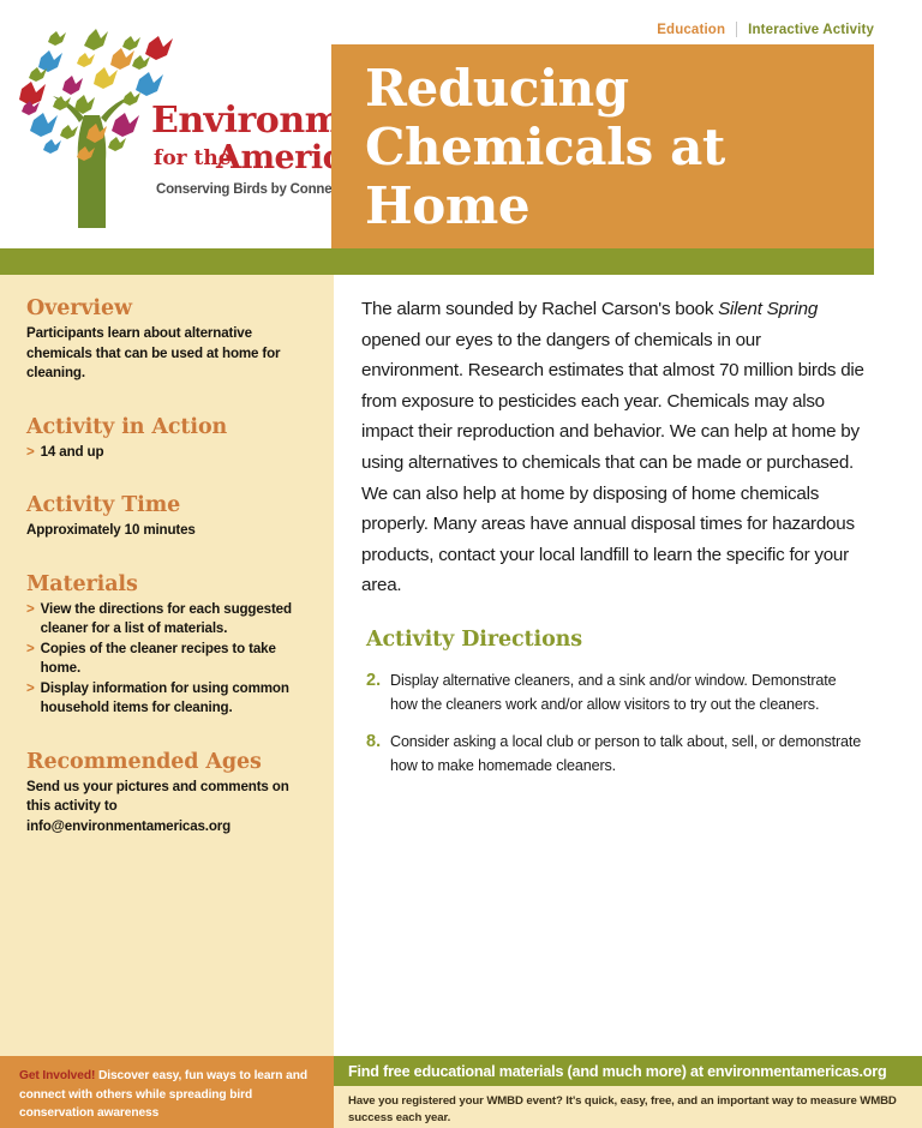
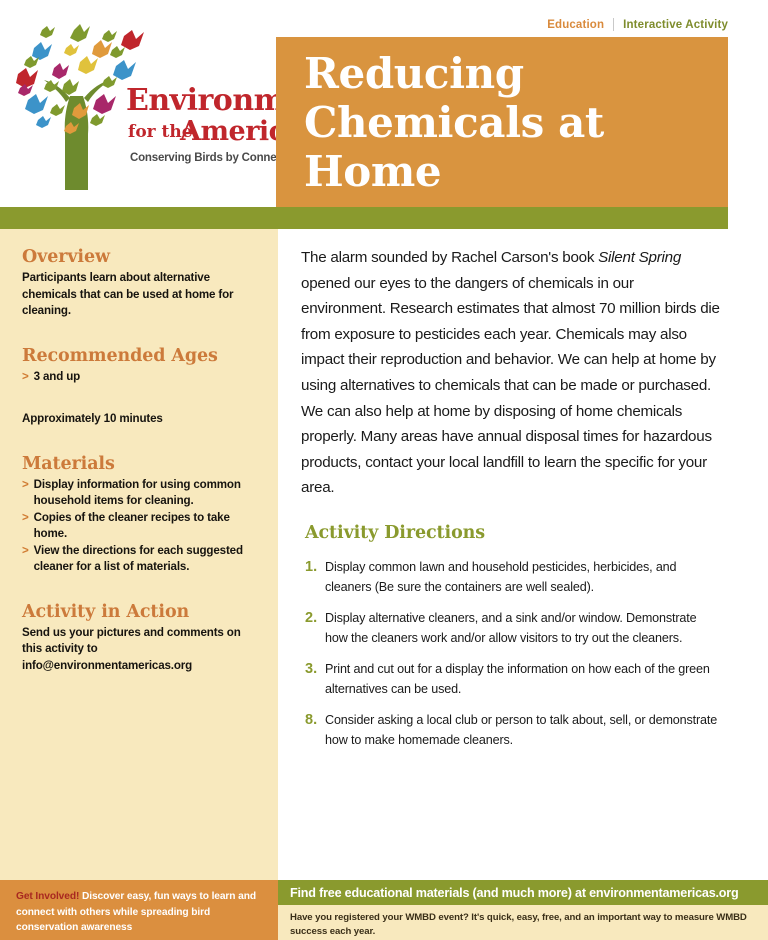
  Education
  Interactive Activity
  Environm
  for the
  Reducing Chemicals at Home
  Overview
  Participants learn about alternative chemicals that can be used at home for cleaning.
- Activity in Action
+ Recommended Ages
  >
- 14 and up
+ 3 and up
- Activity Time
  Approximately 10 minutes
  Materials
  >
- View the directions for each suggested cleaner for a list of materials.
+ Display information for using common household items for cleaning.
  >
  Copies of the cleaner recipes to take home.
  >
- Display information for using common household items for cleaning.
+ View the directions for each suggested cleaner for a list of materials.
- Recommended Ages
+ Activity in Action
  Send us your pictures and comments on this activity to info@environmentamericas.org
  The alarm sounded by Rachel Carson's book Silent Spring opened our eyes to the dangers of chemicals in our environment. Research estimates that almost 70 million birds die from exposure to pesticides each year. Chemicals may also impact their reproduction and behavior. We can help at home by using alternatives to chemicals that can be made or purchased. We can also help at home by disposing of home chemicals properly. Many areas have annual disposal times for hazardous products, contact your local landfill to learn the specific for your area.
  Activity Directions
+ 1.
+ Display common lawn and household pesticides, herbicides, and cleaners (Be sure the containers are well sealed).
  2.
  Display alternative cleaners, and a sink and/or window. Demonstrate how the cleaners work and/or allow visitors to try out the cleaners.
+ 3.
+ Print and cut out for a display the information on how each of the green alternatives can be used.
  8.
  Consider asking a local club or person to talk about, sell, or demonstrate how to make homemade cleaners.
  Get Involved! Discover easy, fun ways to learn and connect with others while spreading bird conservation awareness
  Find free educational materials (and much more) at environmentamericas.org
  Have you registered your WMBD event? It's quick, easy, free, and an important way to measure WMBD success each year.
